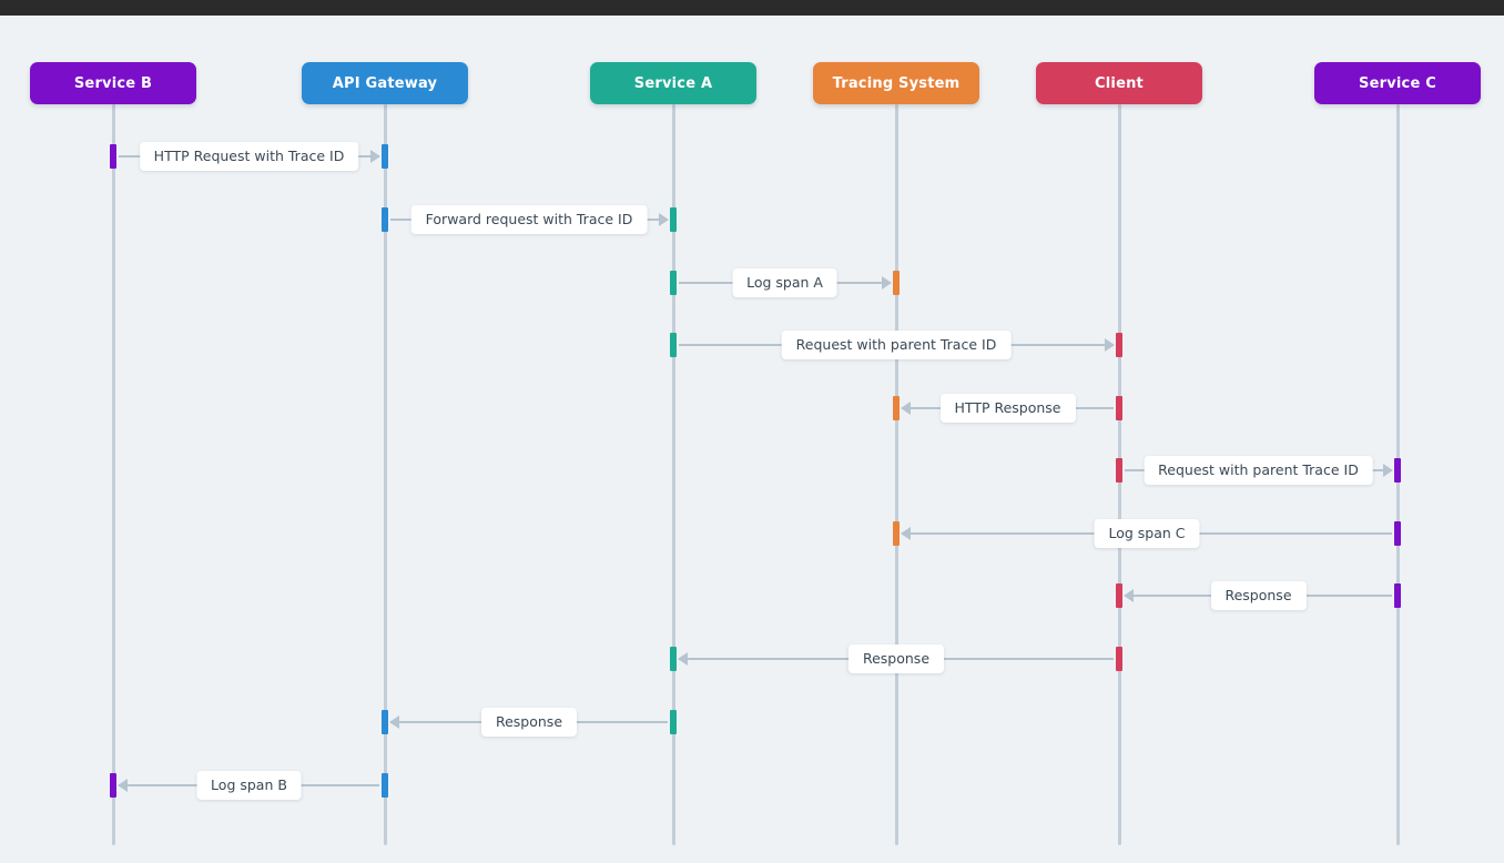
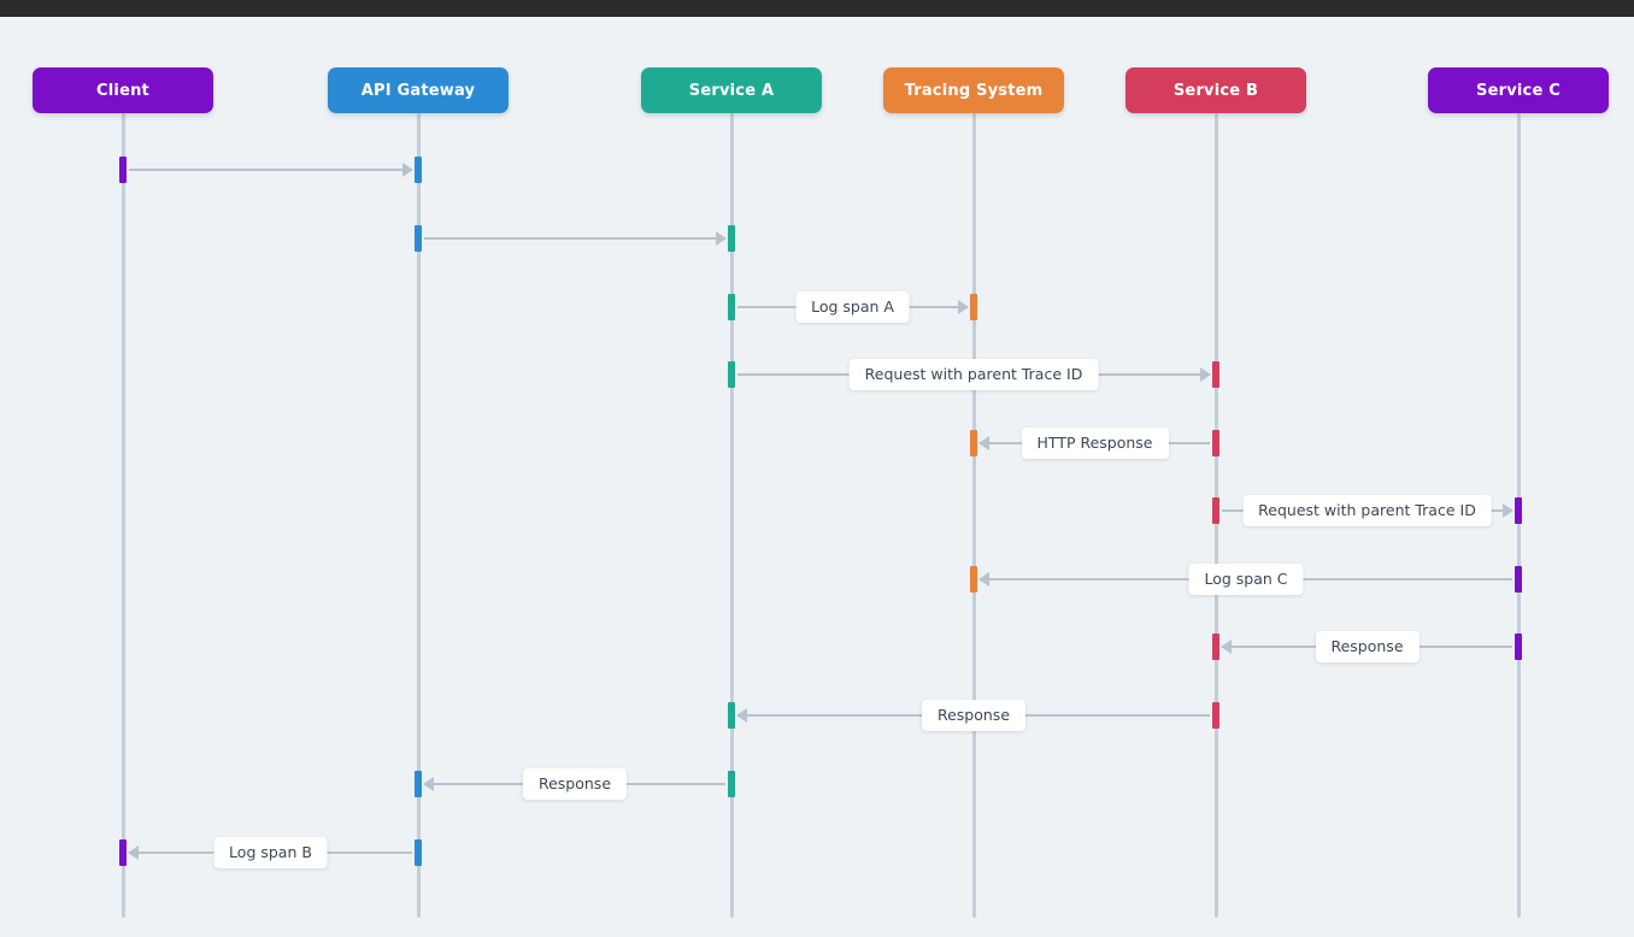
- HTTP Request with Trace ID
- Forward request with Trace ID
  Log span A
  Request with parent Trace ID
  HTTP Response
  Request with parent Trace ID
  Log span C
  Response
  Response
  Response
  Log span B
- Service B
+ Client
  API Gateway
  Service A
  Tracing System
- Client
+ Service B
  Service C
